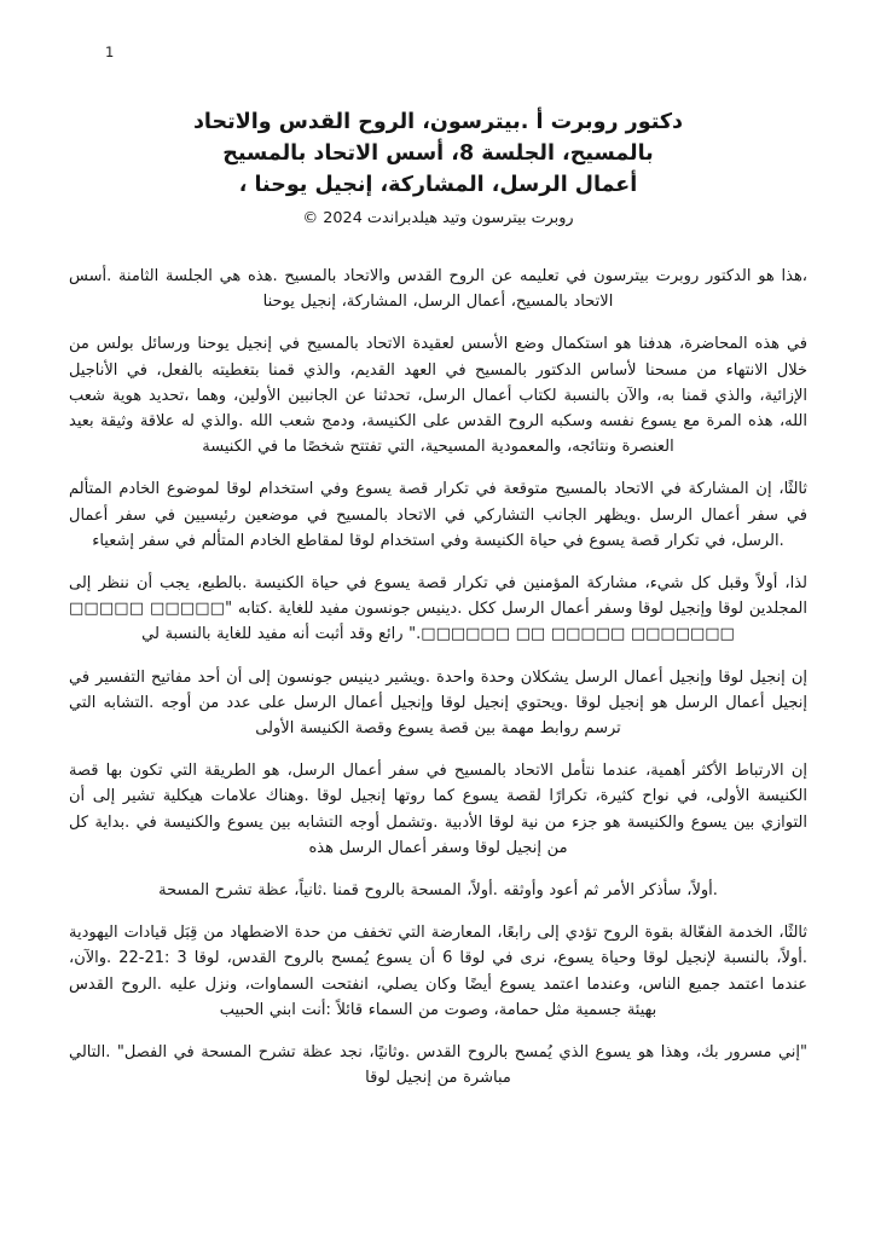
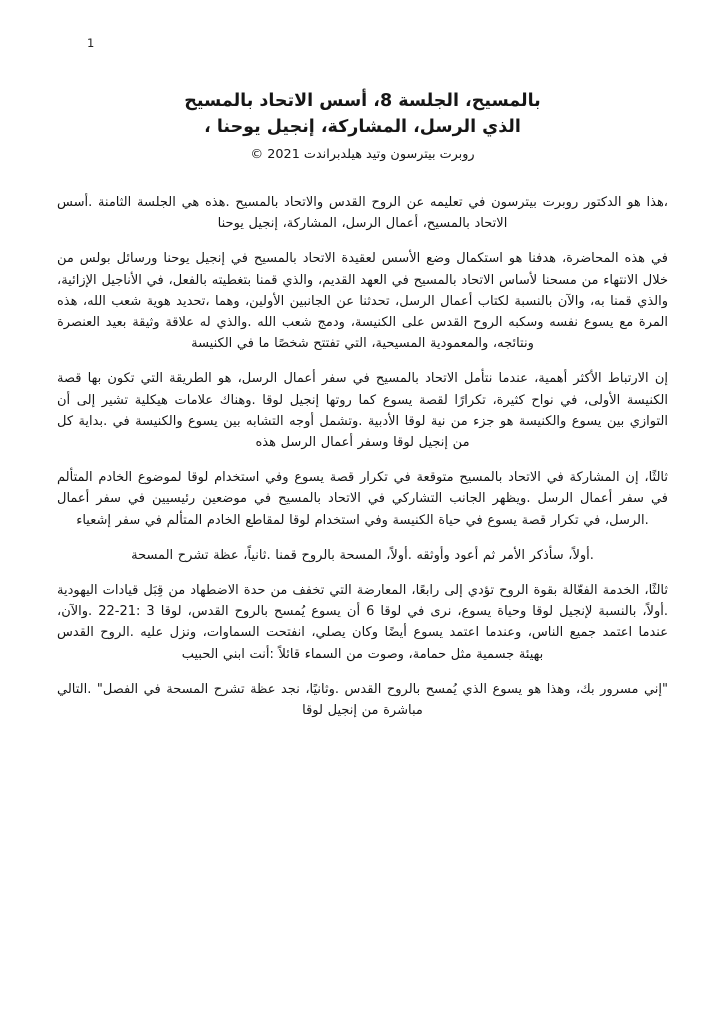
  1
- دكتور روبرت أ .بيترسون، الروح القدس والاتحاد
  بالمسيح، الجلسة 8، أسس الاتحاد بالمسيح
- أعمال الرسل، المشاركة، إنجيل يوحنا ،
+ الذي الرسل، المشاركة، إنجيل يوحنا ،
- روبرت بيترسون وتيد هيلدبراندت 2024 ©
+ روبرت بيترسون وتيد هيلدبراندت 2021 ©
  ،هذا هو الدكتور روبرت بيترسون في تعليمه عن الروح القدس والاتحاد بالمسيح .هذه هي الجلسة الثامنة .أسس الاتحاد بالمسيح، أعمال الرسل، المشاركة، إنجيل يوحنا
- في هذه المحاضرة، هدفنا هو استكمال وضع الأسس لعقيدة الاتحاد بالمسيح في إنجيل يوحنا ورسائل بولس من خلال الانتهاء من مسحنا لأساس الدكتور بالمسيح في العهد القديم، والذي قمنا بتغطيته بالفعل، في الأناجيل الإزائية، والذي قمنا به، والآن بالنسبة لكتاب أعمال الرسل، تحدثنا عن الجانبين الأولين، وهما ،تحديد هوية شعب الله، هذه المرة مع يسوع نفسه وسكبه الروح القدس على الكنيسة، ودمج شعب الله .والذي له علاقة وثيقة بعيد العنصرة ونتائجه، والمعمودية المسيحية، التي تفتتح شخصًا ما في الكنيسة
+ في هذه المحاضرة، هدفنا هو استكمال وضع الأسس لعقيدة الاتحاد بالمسيح في إنجيل يوحنا ورسائل بولس من خلال الانتهاء من مسحنا لأساس الاتحاد بالمسيح في العهد القديم، والذي قمنا بتغطيته بالفعل، في الأناجيل الإزائية، والذي قمنا به، والآن بالنسبة لكتاب أعمال الرسل، تحدثنا عن الجانبين الأولين، وهما ،تحديد هوية شعب الله، هذه المرة مع يسوع نفسه وسكبه الروح القدس على الكنيسة، ودمج شعب الله .والذي له علاقة وثيقة بعيد العنصرة ونتائجه، والمعمودية المسيحية، التي تفتتح شخصًا ما في الكنيسة
- ثالثًا، إن المشاركة في الاتحاد بالمسيح متوقعة في تكرار قصة يسوع وفي استخدام لوقا لموضوع الخادم المتألم في سفر أعمال الرسل .ويظهر الجانب التشاركي في الاتحاد بالمسيح في موضعين رئيسيين في سفر أعمال .الرسل، في تكرار قصة يسوع في حياة الكنيسة وفي استخدام لوقا لمقاطع الخادم المتألم في سفر إشعياء
+ إن الارتباط الأكثر أهمية، عندما نتأمل الاتحاد بالمسيح في سفر أعمال الرسل، هو الطريقة التي تكون بها قصة الكنيسة الأولى، في نواح كثيرة، تكرارًا لقصة يسوع كما روتها إنجيل لوقا .وهناك علامات هيكلية تشير إلى أن التوازي بين يسوع والكنيسة هو جزء من نية لوقا الأدبية .وتشمل أوجه التشابه بين يسوع والكنيسة في .بداية كل من إنجيل لوقا وسفر أعمال الرسل هذه
- لذا، أولاً وقبل كل شيء، مشاركة المؤمنين في تكرار قصة يسوع في حياة الكنيسة .بالطبع، يجب أن ننظر إلى المجلدين لوقا وإنجيل لوقا وسفر أعمال الرسل ككل .دينيس جونسون مفيد للغاية .كتابه "□□□□□ □□□□□ □□□□□□□ □□□□□ □□ □□□□□□." رائع وقد أثبت أنه مفيد للغاية بالنسبة لي
- إن إنجيل لوقا وإنجيل أعمال الرسل يشكلان وحدة واحدة .ويشير دينيس جونسون إلى أن أحد مفاتيح التفسير في إنجيل أعمال الرسل هو إنجيل لوقا .ويحتوي إنجيل لوقا وإنجيل أعمال الرسل على عدد من أوجه .التشابه التي ترسم روابط مهمة بين قصة يسوع وقصة الكنيسة الأولى
- إن الارتباط الأكثر أهمية، عندما نتأمل الاتحاد بالمسيح في سفر أعمال الرسل، هو الطريقة التي تكون بها قصة الكنيسة الأولى، في نواح كثيرة، تكرارًا لقصة يسوع كما روتها إنجيل لوقا .وهناك علامات هيكلية تشير إلى أن التوازي بين يسوع والكنيسة هو جزء من نية لوقا الأدبية .وتشمل أوجه التشابه بين يسوع والكنيسة في .بداية كل من إنجيل لوقا وسفر أعمال الرسل هذه
+ ثالثًا، إن المشاركة في الاتحاد بالمسيح متوقعة في تكرار قصة يسوع وفي استخدام لوقا لموضوع الخادم المتألم في سفر أعمال الرسل .ويظهر الجانب التشاركي في الاتحاد بالمسيح في موضعين رئيسيين في سفر أعمال .الرسل، في تكرار قصة يسوع في حياة الكنيسة وفي استخدام لوقا لمقاطع الخادم المتألم في سفر إشعياء
  .أولاً، سأذكر الأمر ثم أعود وأوثقه .أولاً، المسحة بالروح قمنا .ثانياً، عظة تشرح المسحة
  ثالثًا، الخدمة الفعّالة بقوة الروح تؤدي إلى رابعًا، المعارضة التي تخفف من حدة الاضطهاد من قِبَل قيادات اليهودية .أولاً، بالنسبة لإنجيل لوقا وحياة يسوع، نرى في لوقا 6 أن يسوع يُمسح بالروح القدس، لوقا 3 :21-22 .والآن، عندما اعتمد جميع الناس، وعندما اعتمد يسوع أيضًا وكان يصلي، انفتحت السماوات، ونزل عليه .الروح القدس بهيئة جسمية مثل حمامة، وصوت من السماء قائلاً :أنت ابني الحبيب
  "إني مسرور بك، وهذا هو يسوع الذي يُمسح بالروح القدس .وثانيًا، نجد عظة تشرح المسحة في الفصل" .التالي مباشرة من إنجيل لوقا
